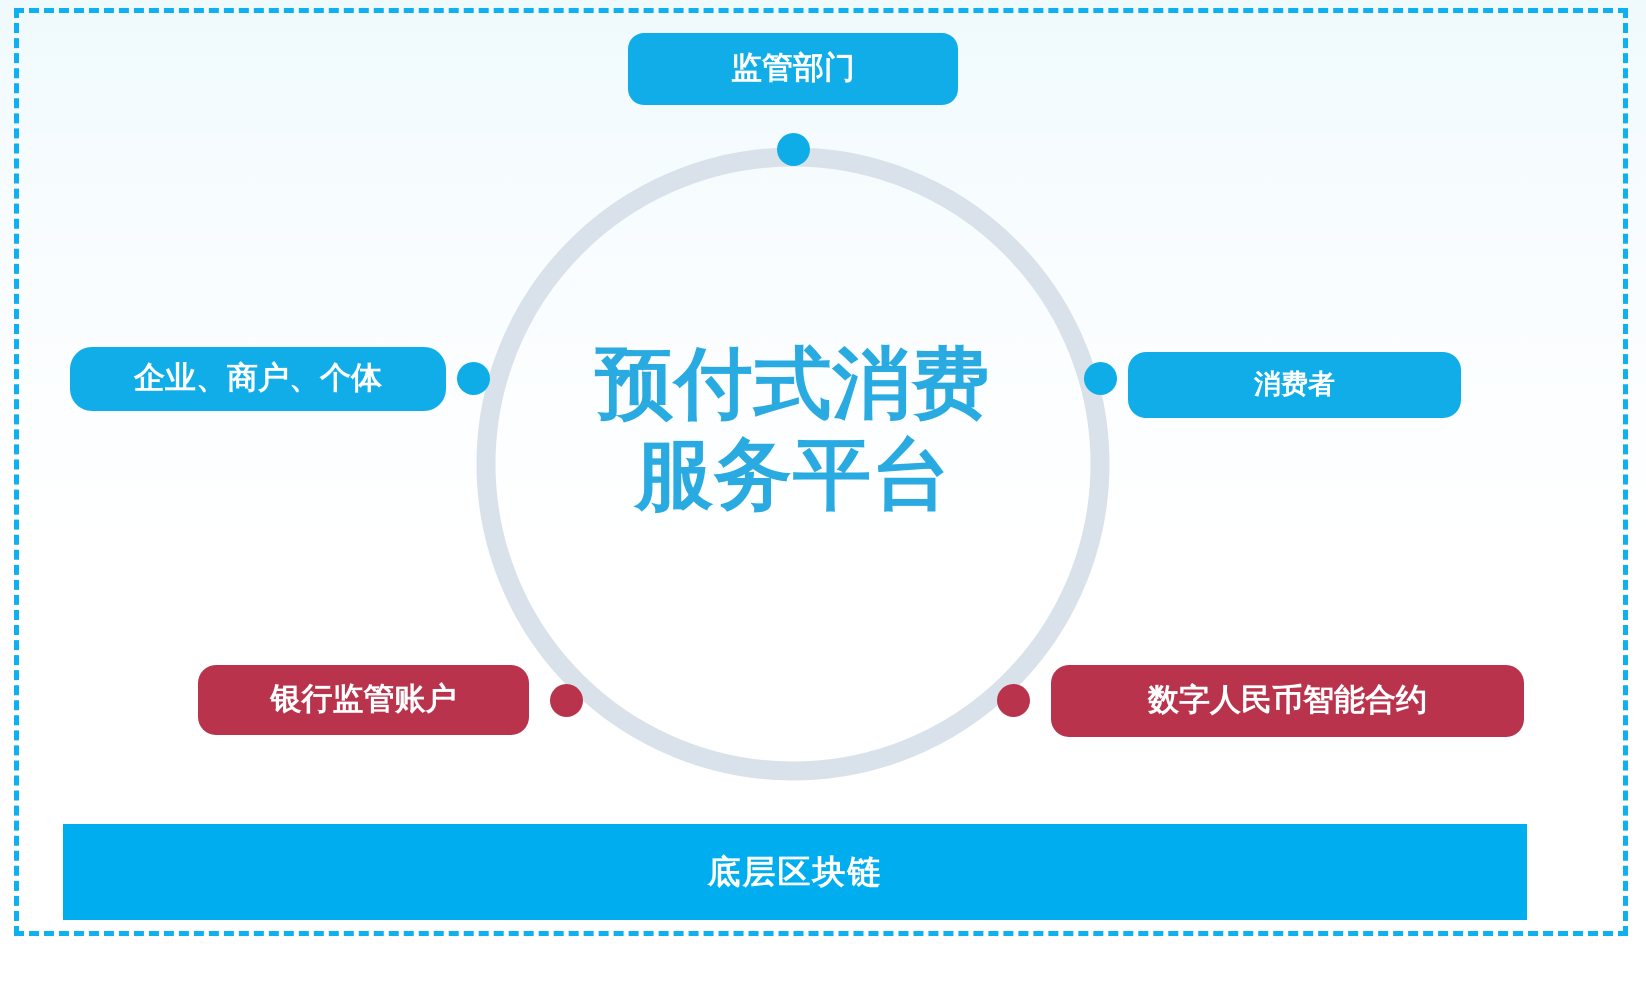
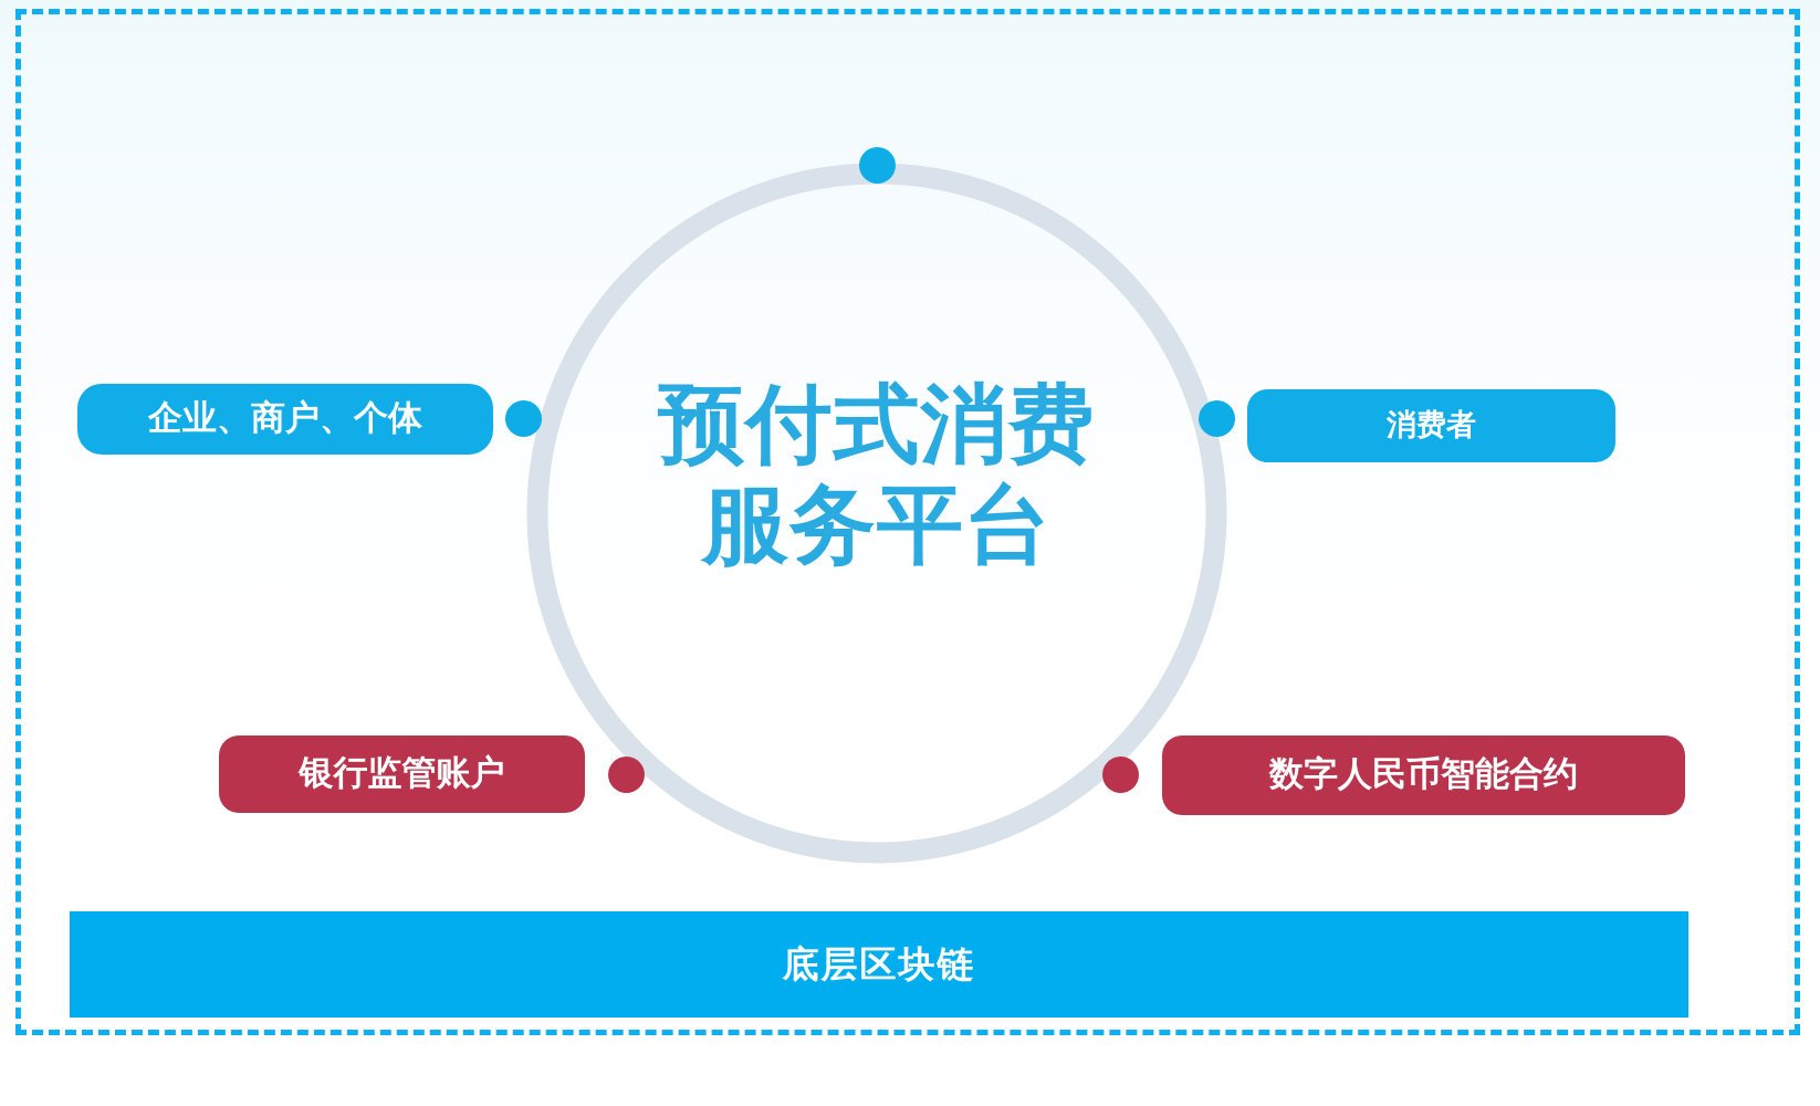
  预付式消费
  服务平台
- 监管部门
  企业、商户、个体
  消费者
  银行监管账户
  数字人民币智能合约
  底层区块链
